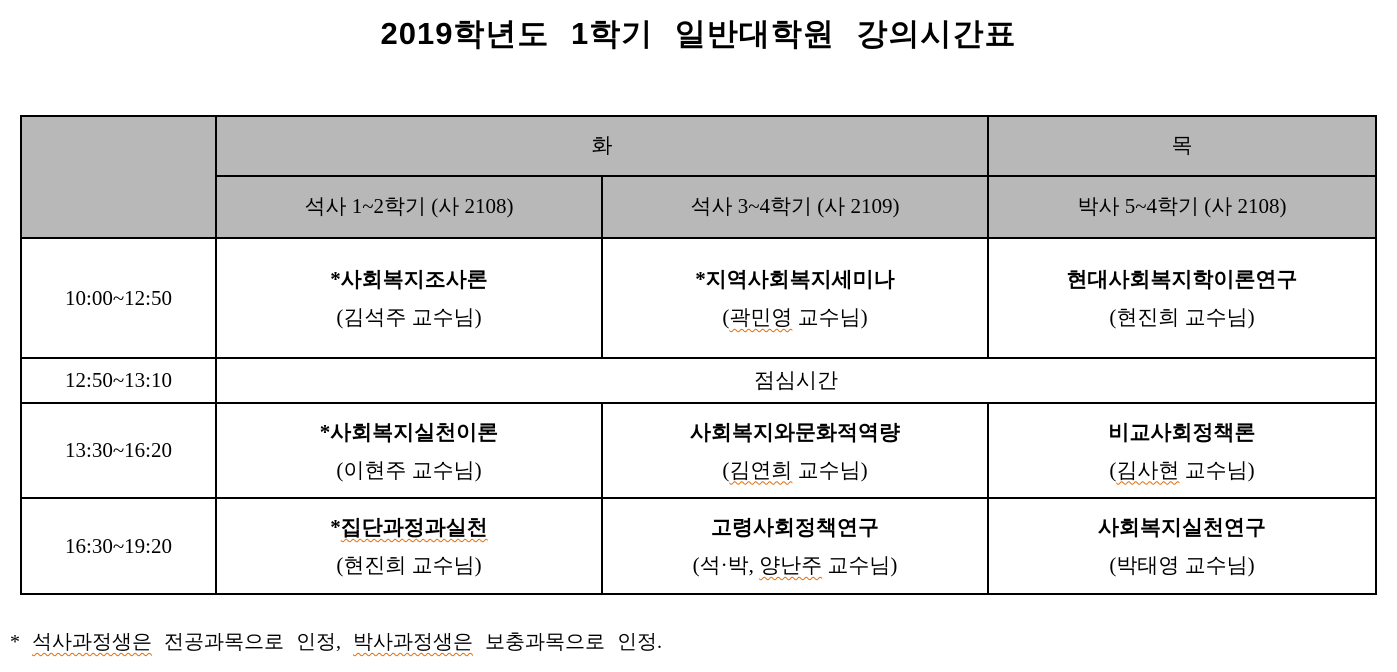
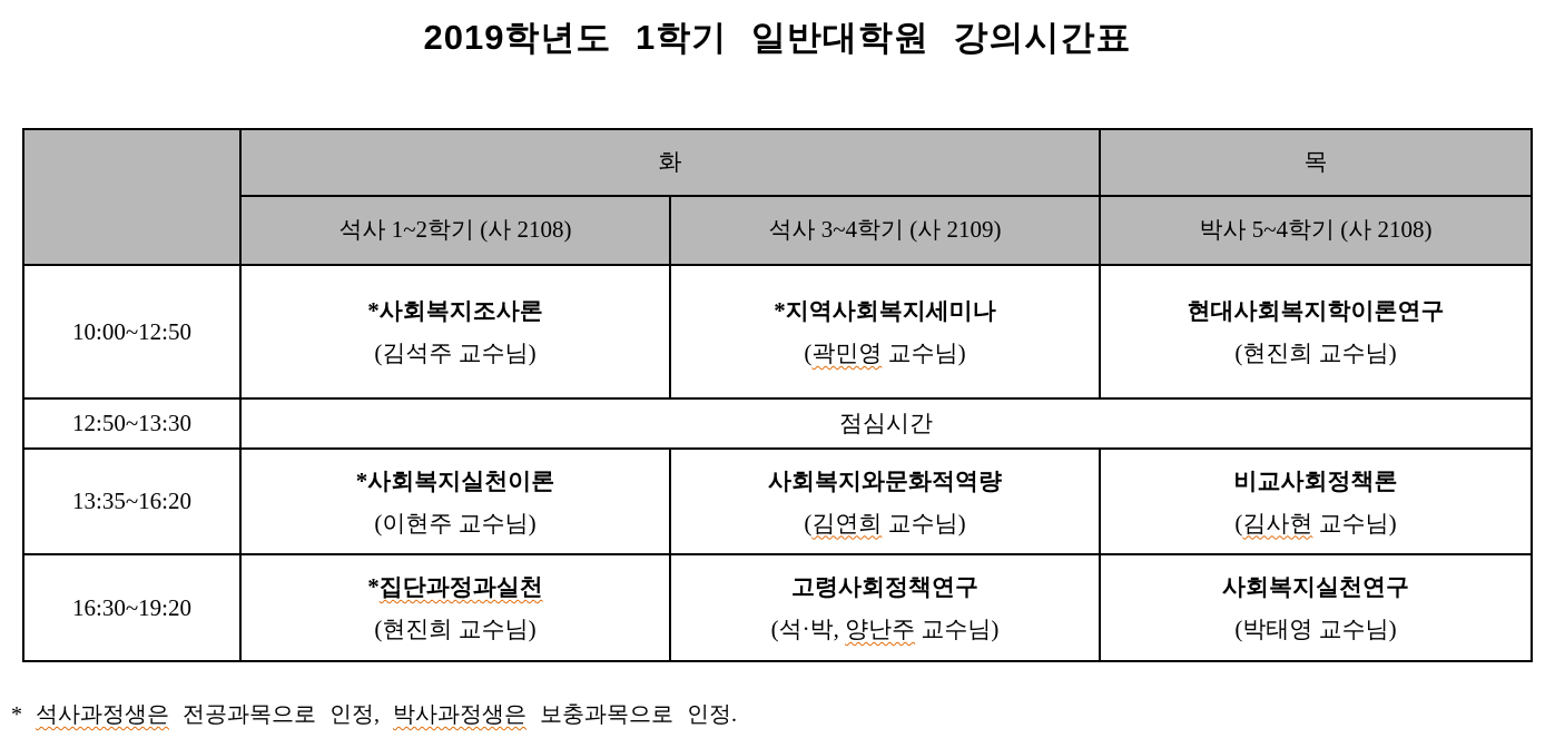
  2019학년도 1학기 일반대학원 강의시간표
  	화	목
  석사 1~2학기 (사 2108)	석사 3~4학기 (사 2109)	박사 5~4학기 (사 2108)
  10:00~12:50	*사회복지조사론 (김석주 교수님)	*지역사회복지세미나 (곽민영 교수님)	현대사회복지학이론연구 (현진희 교수님)
- 12:50~13:10	점심시간
+ 12:50~13:30	점심시간
- 13:30~16:20	*사회복지실천이론 (이현주 교수님)	사회복지와문화적역량 (김연희 교수님)	비교사회정책론 (김사현 교수님)
+ 13:35~16:20	*사회복지실천이론 (이현주 교수님)	사회복지와문화적역량 (김연희 교수님)	비교사회정책론 (김사현 교수님)
  16:30~19:20	*집단과정과실천 (현진희 교수님)	고령사회정책연구 (석·박, 양난주 교수님)	사회복지실천연구 (박태영 교수님)
  * 석사과정생은 전공과목으로 인정, 박사과정생은 보충과목으로 인정.
